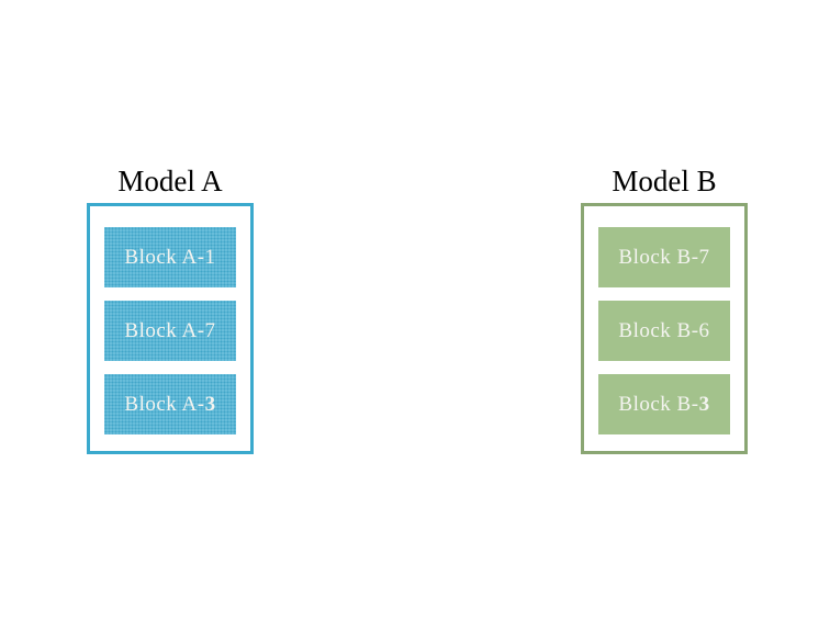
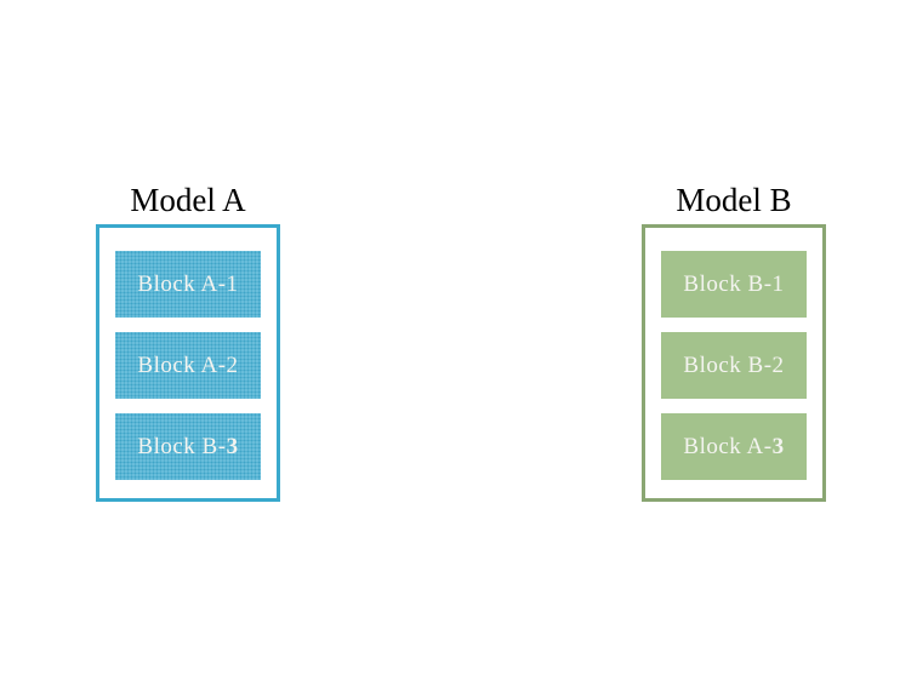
  Model A
  Block A-1
- Block A-7
+ Block A-2
- Block A-
+ Block B-
  3
  Model B
- Block B-7
+ Block B-1
- Block B-6
+ Block B-2
- Block B-
+ Block A-
  3
